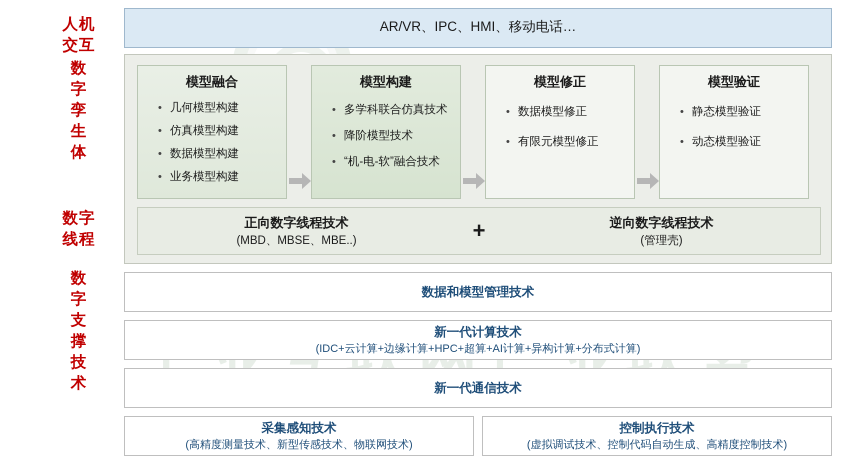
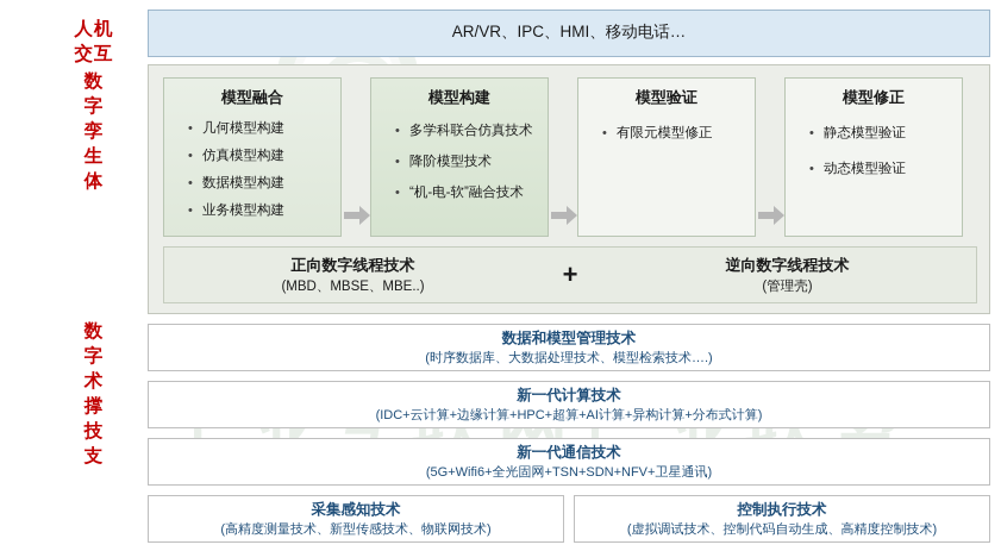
  人机
  交互
  数
  字
  孪
  生
  体
- 数字
- 线程
  数
  字
- 支
+ 术
  撑
  技
- 术
+ 支
  AR/VR、IPC、HMI、移动电话…
  模型融合
  几何模型构建
  仿真模型构建
  数据模型构建
  业务模型构建
  模型构建
  多学科联合仿真技术
  降阶模型技术
  “机-电-软”融合技术
- 模型修正
+ 模型验证
- 数据模型修正
  有限元模型修正
- 模型验证
+ 模型修正
  静态模型验证
  动态模型验证
  正向数字线程技术
  (MBD、MBSE、MBE..)
  +
  逆向数字线程技术
  (管理壳)
  数据和模型管理技术
+ (时序数据库、大数据处理技术、模型检索技术….)
  新一代计算技术
  (IDC+云计算+边缘计算+HPC+超算+AI计算+异构计算+分布式计算)
  新一代通信技术
+ (5G+Wifi6+全光固网+TSN+SDN+NFV+卫星通讯)
  采集感知技术
  (高精度测量技术、新型传感技术、物联网技术)
  控制执行技术
  (虚拟调试技术、控制代码自动生成、高精度控制技术)
